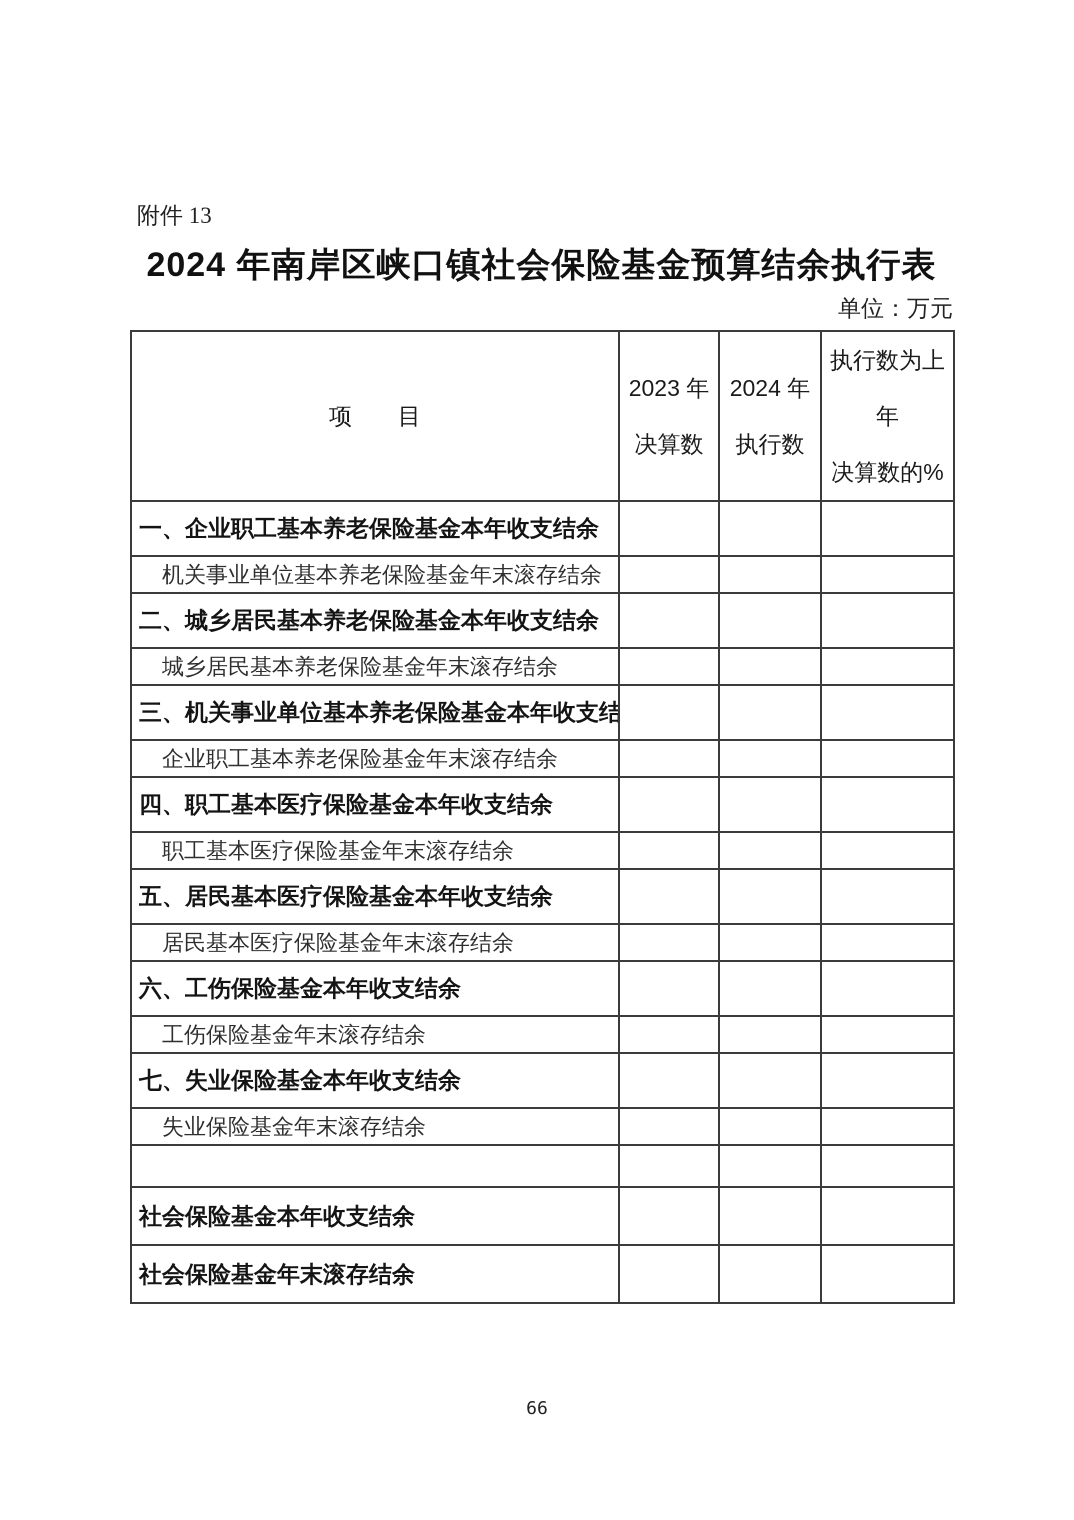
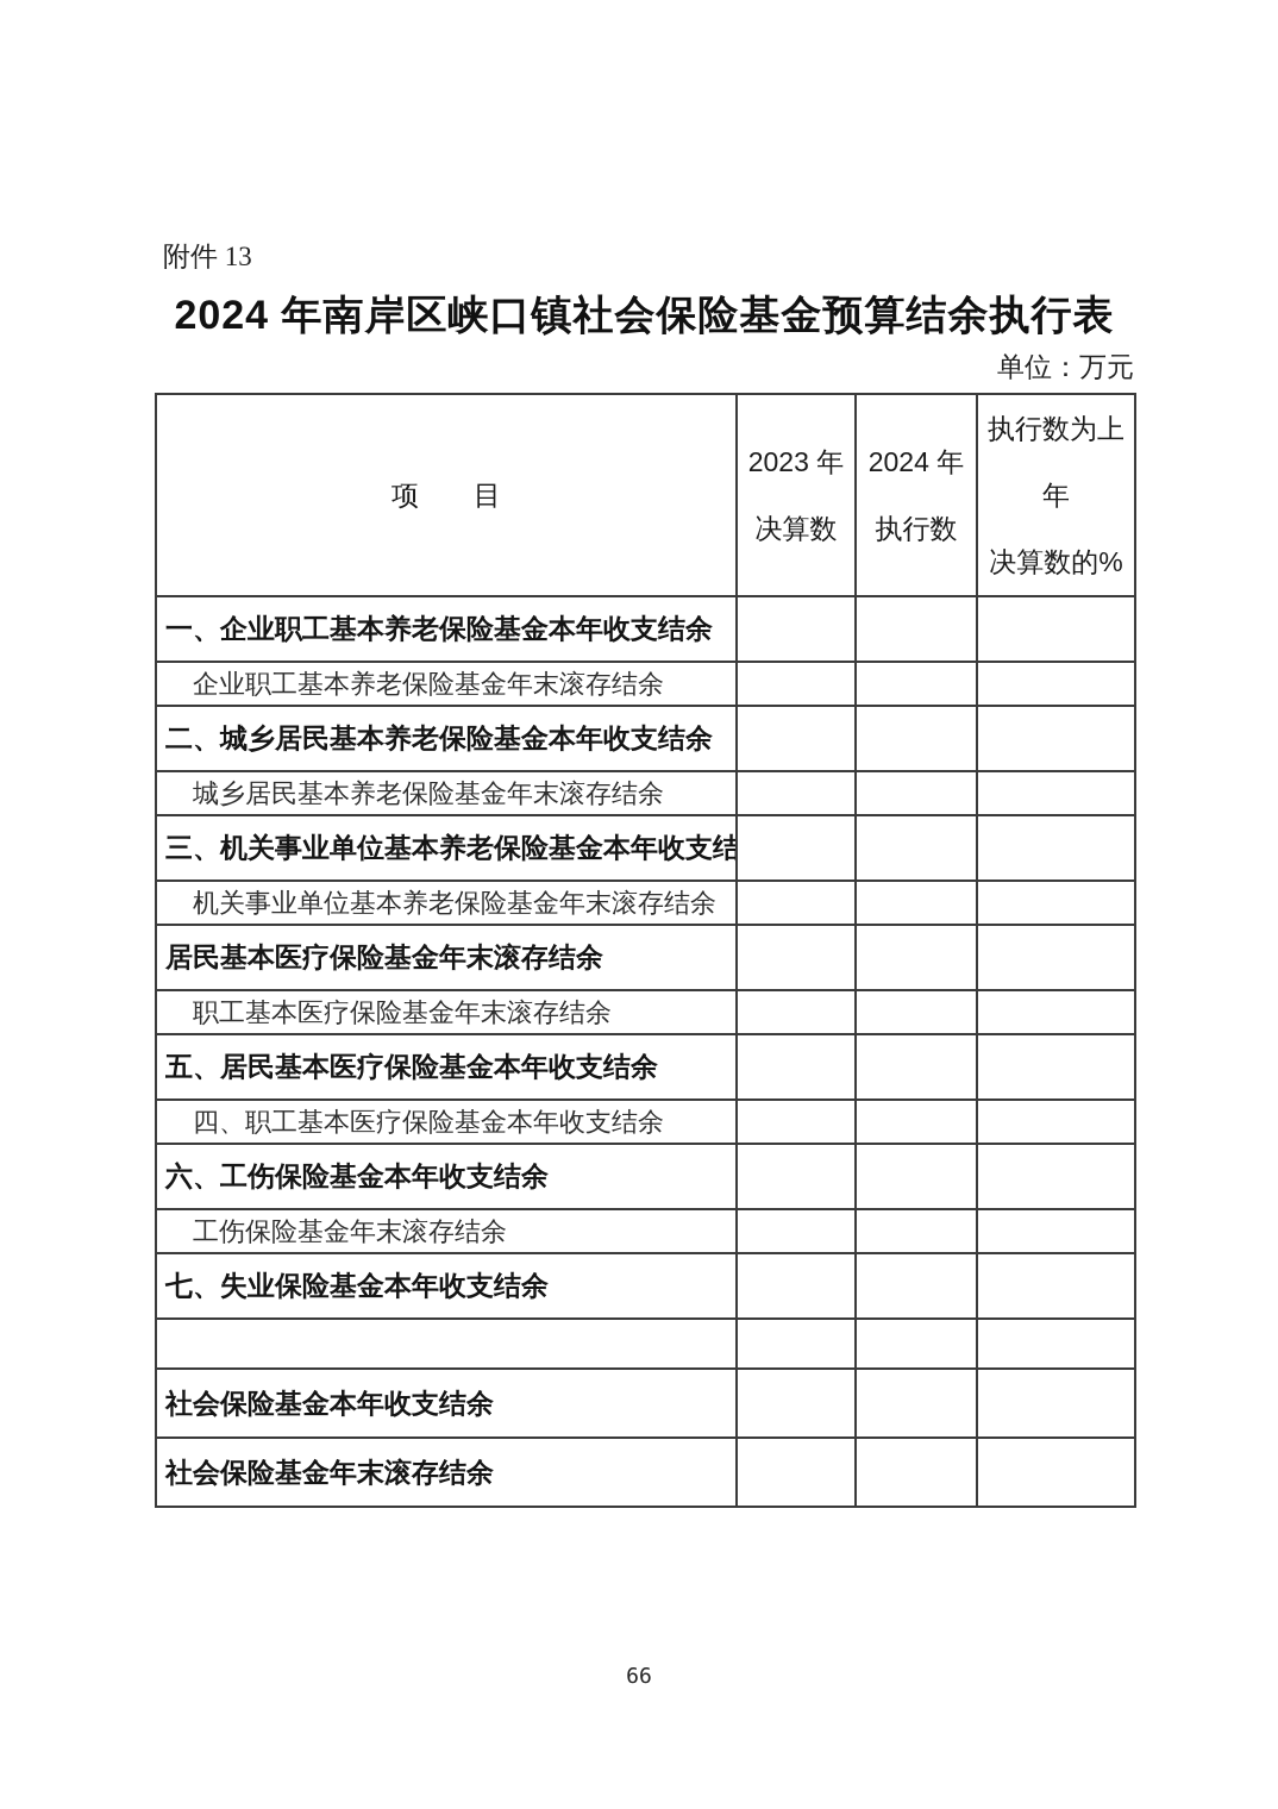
  附件 13
  2024 年南岸区峡口镇社会保险基金预算结余执行表
  单位：万元
  项 目	2023 年 决算数	2024 年 执行数	执行数为上 年 决算数的%
  一、企业职工基本养老保险基金本年收支结余
- 机关事业单位基本养老保险基金年末滚存结余
+ 企业职工基本养老保险基金年末滚存结余
  二、城乡居民基本养老保险基金本年收支结余
  城乡居民基本养老保险基金年末滚存结余
  三、机关事业单位基本养老保险基金本年收支结
- 企业职工基本养老保险基金年末滚存结余
+ 机关事业单位基本养老保险基金年末滚存结余
- 四、职工基本医疗保险基金本年收支结余
+ 居民基本医疗保险基金年末滚存结余
  职工基本医疗保险基金年末滚存结余
  五、居民基本医疗保险基金本年收支结余
- 居民基本医疗保险基金年末滚存结余
+ 四、职工基本医疗保险基金本年收支结余
  六、工伤保险基金本年收支结余
  工伤保险基金年末滚存结余
  七、失业保险基金本年收支结余
- 失业保险基金年末滚存结余
  社会保险基金本年收支结余
  社会保险基金年末滚存结余
  66
